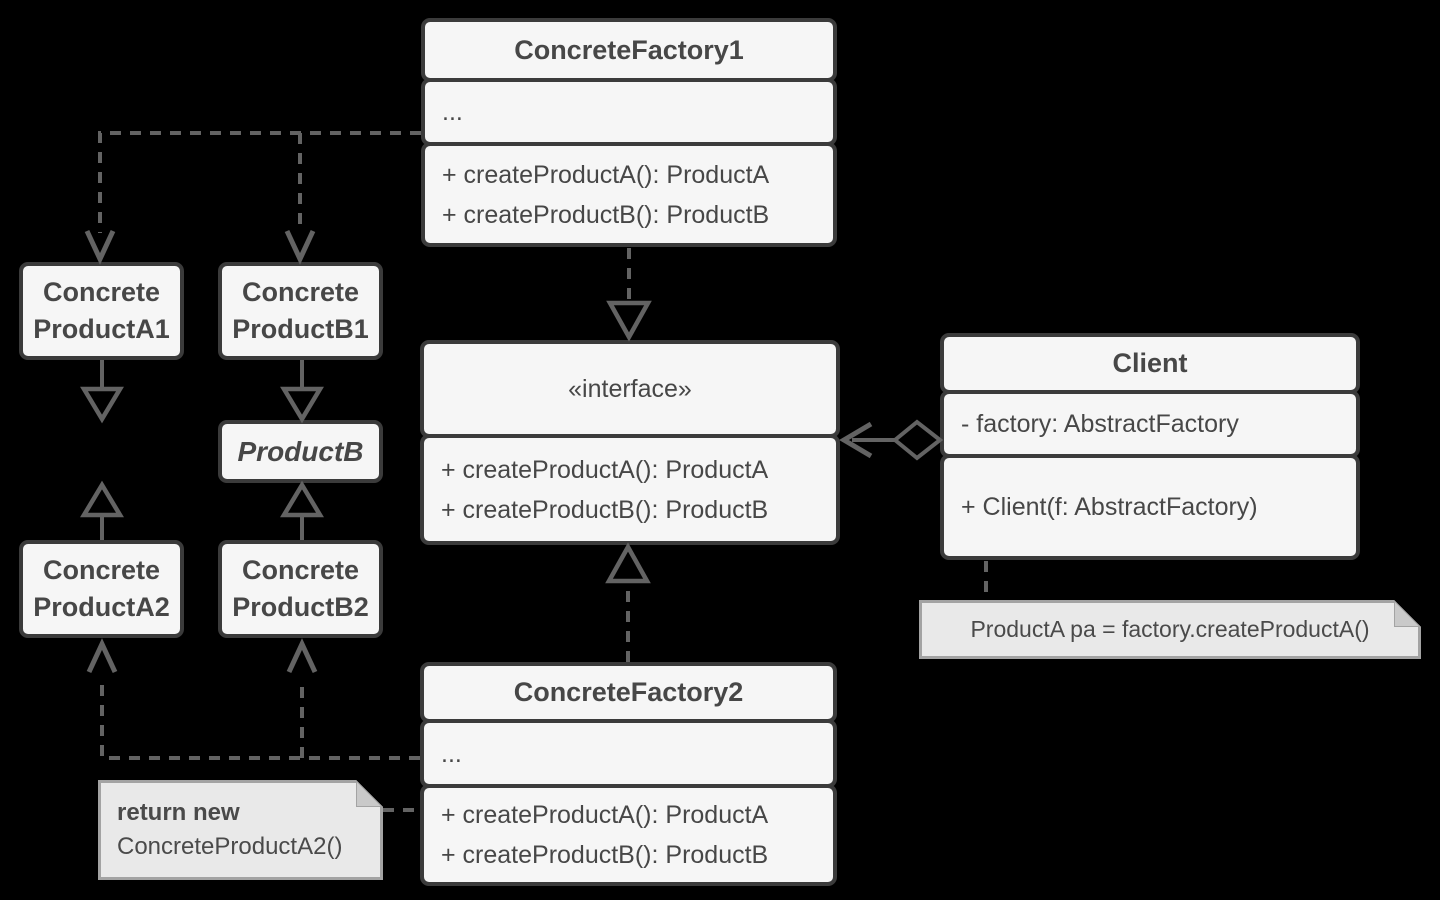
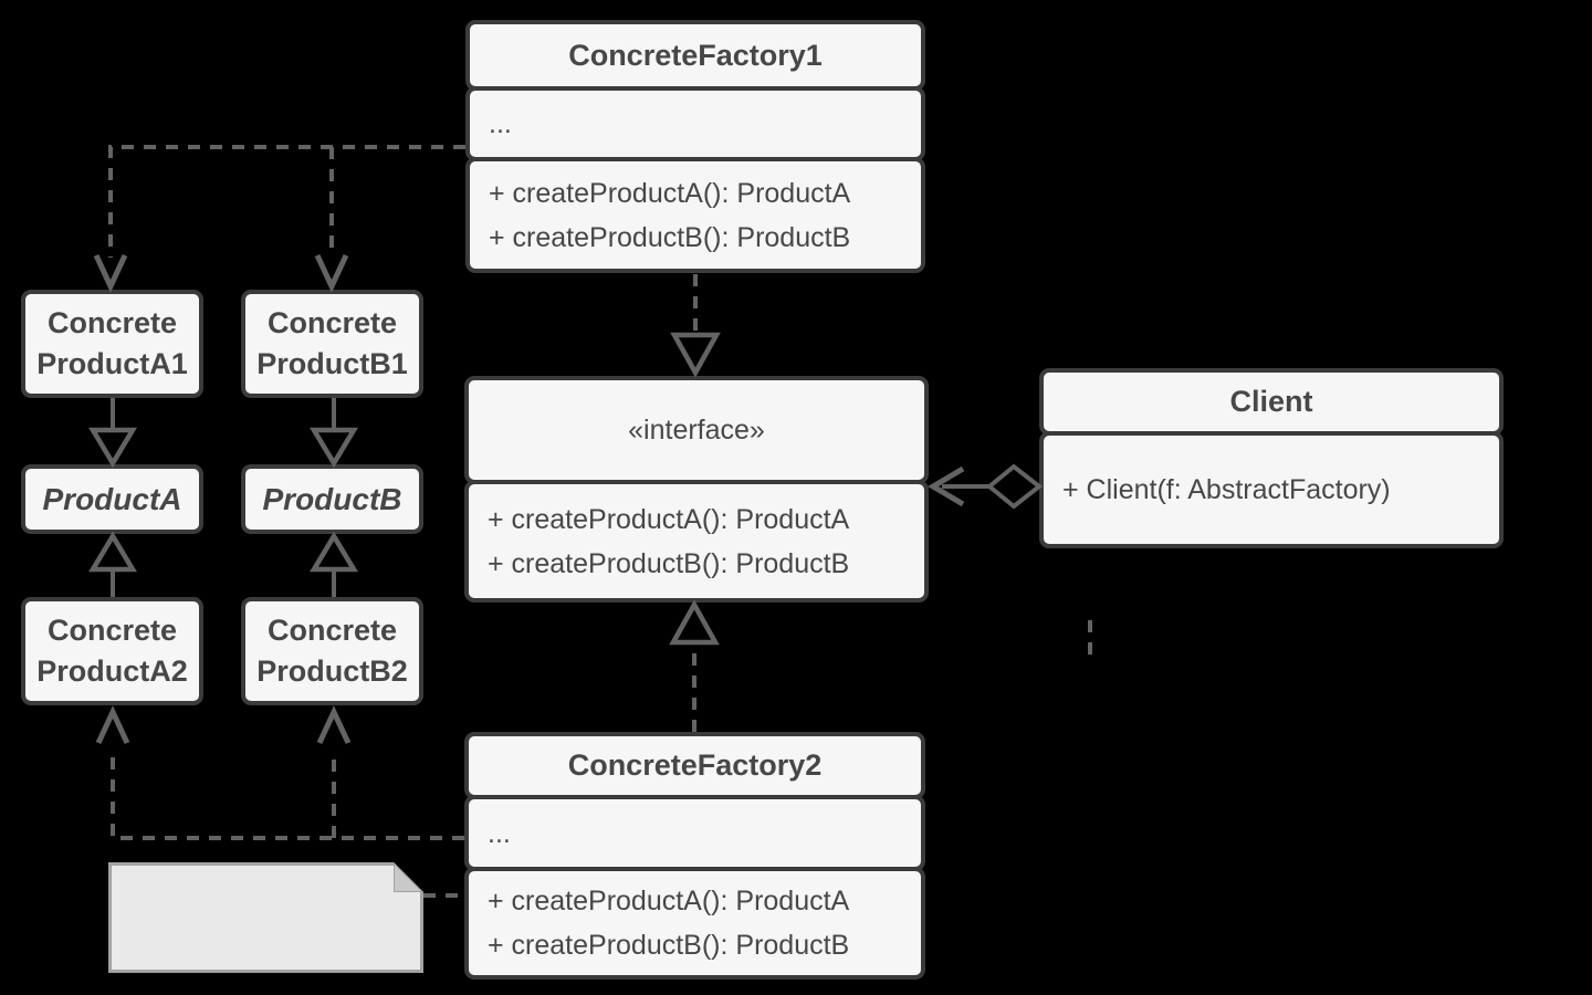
  ConcreteFactory1
  ...
  + createProductA(): ProductA
  + createProductB(): ProductB
  «interface»
  + createProductA(): ProductA
  + createProductB(): ProductB
  Client
- - factory: AbstractFactory
  + Client(f: AbstractFactory)
  ConcreteFactory2
  ...
  + createProductA(): ProductA
  + createProductB(): ProductB
  Concrete
  ProductA1
  Concrete
  ProductB1
+ ProductA
  ProductB
  Concrete
  ProductA2
  Concrete
  ProductB2
- ProductA pa = factory.createProductA()
- return new
- ConcreteProductA2()
